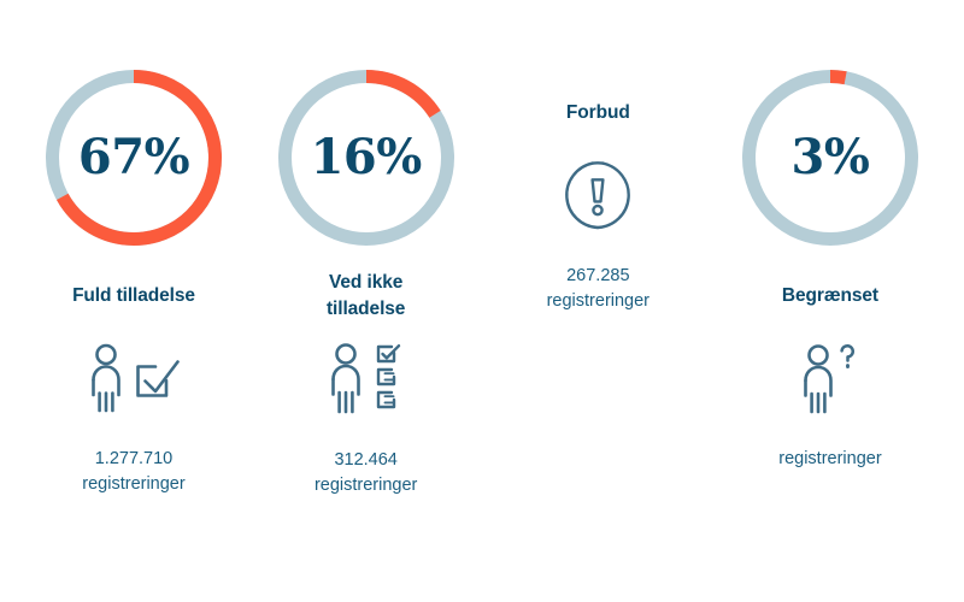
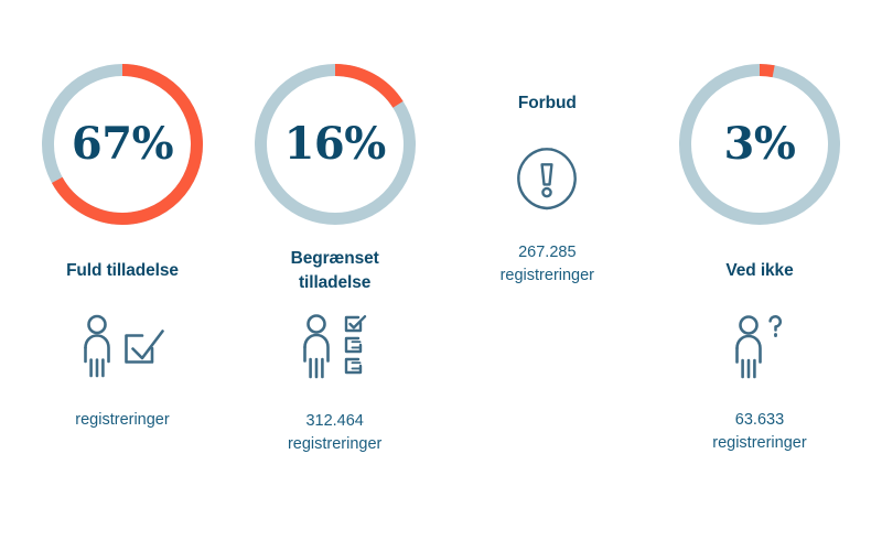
  67%
  Fuld tilladelse
- 1.277.710
  registreringer
  16%
- Ved ikke
+ Begrænset
  tilladelse
  312.464
  registreringer
  Forbud
  267.285
  registreringer
  3%
- Begrænset
+ Ved ikke
+ 63.633
  registreringer
